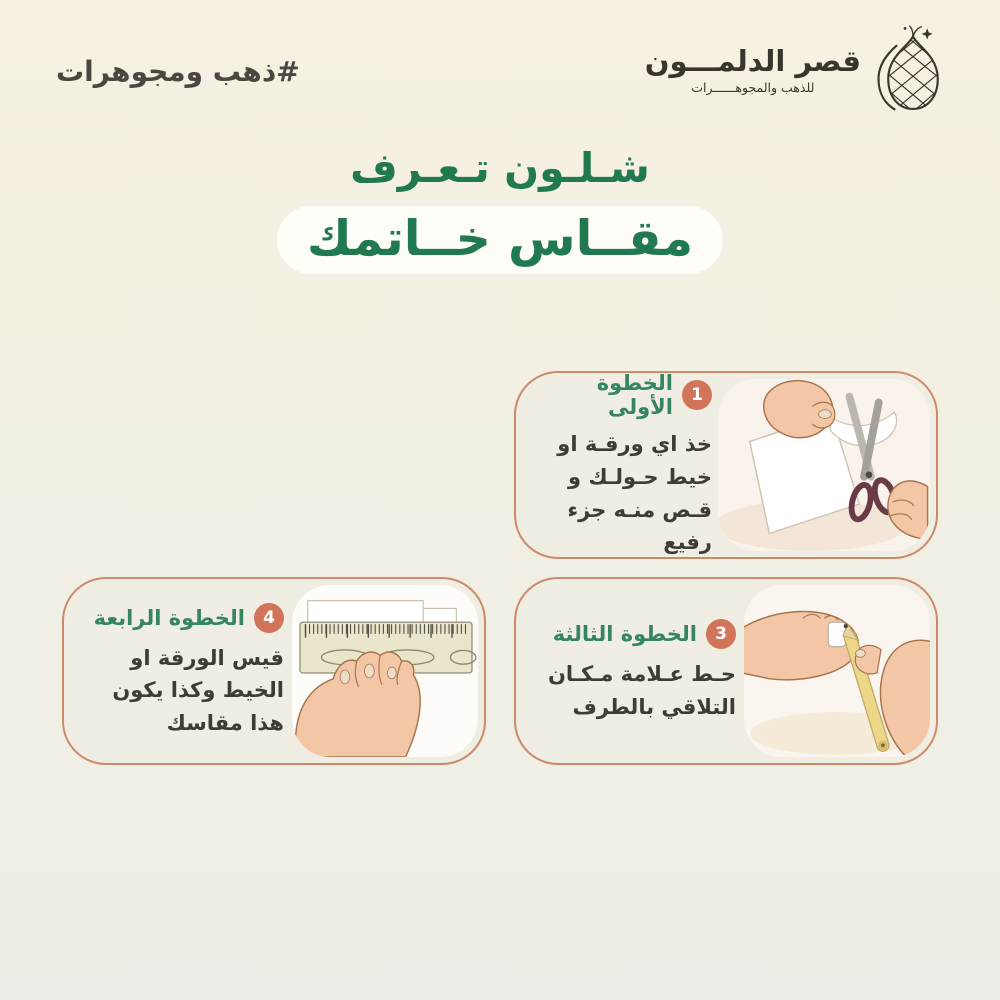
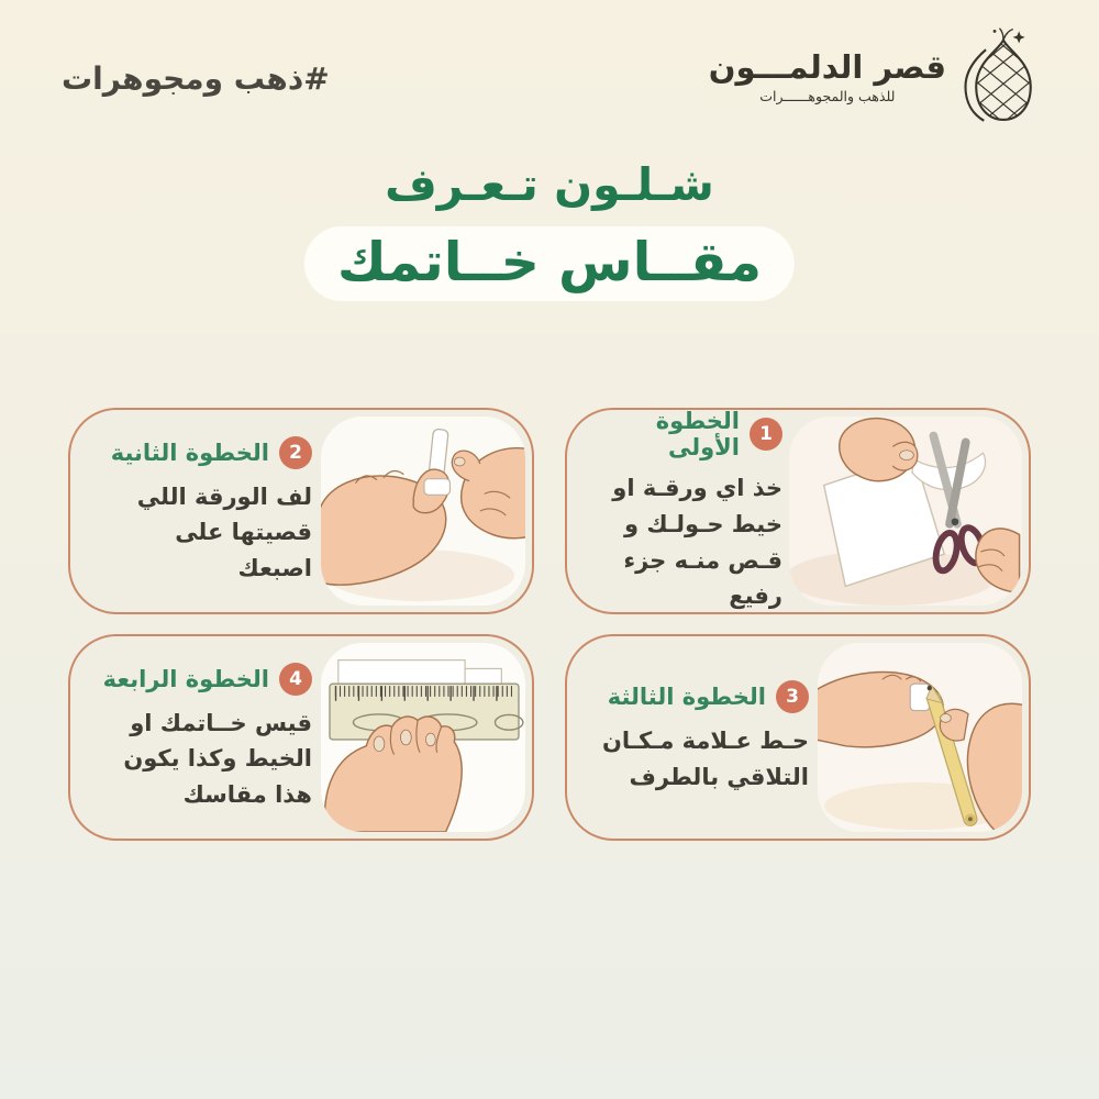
  #ذهب ومجوهرات
  قصر الدلمـــون
  للذهب والمجوهــــــرات
  شـلـون تـعـرف
  مقــاس خــاتمك
  1
  الخطوة الأولى
  خذ اي ورقـة او خيط حـولـك و قـص منـه جزء رفيع
+ 2
+ الخطوة الثانية
+ لف الورقة اللي قصيتها على اصبعك
  3
  الخطوة الثالثة
  حـط عـلامة مـكـان التلاقي بالطرف
  4
  الخطوة الرابعة
- قيس الورقة او الخيط وكذا يكون هذا مقاسك
+ قيس خــاتمك او الخيط وكذا يكون هذا مقاسك
